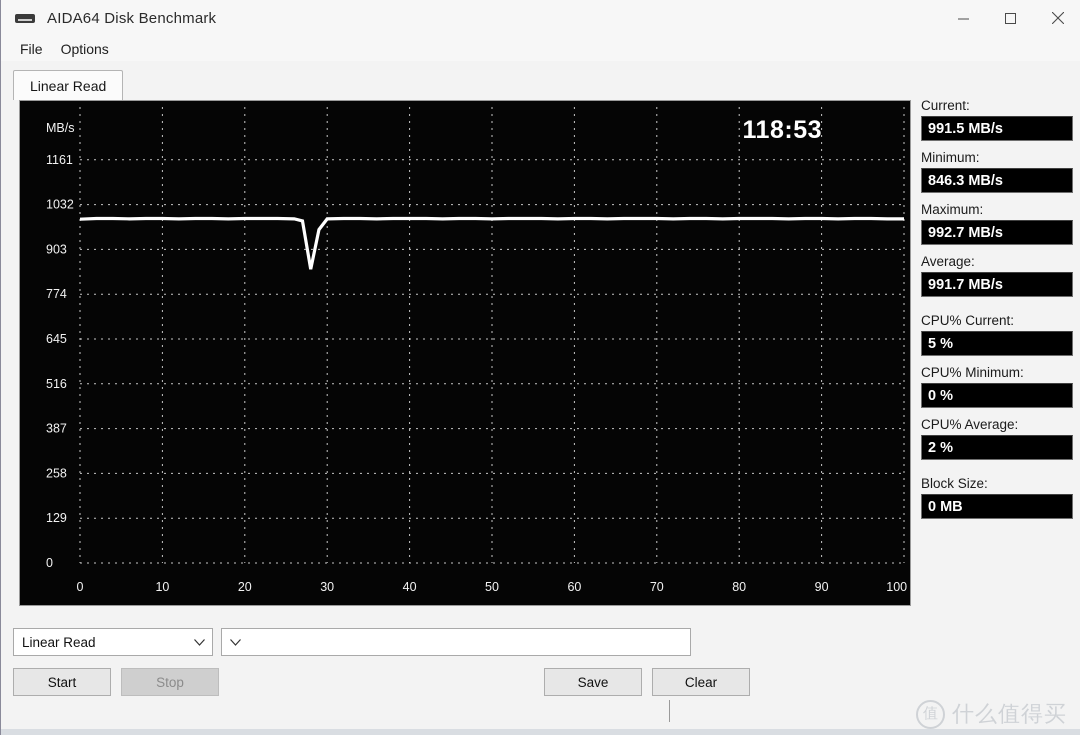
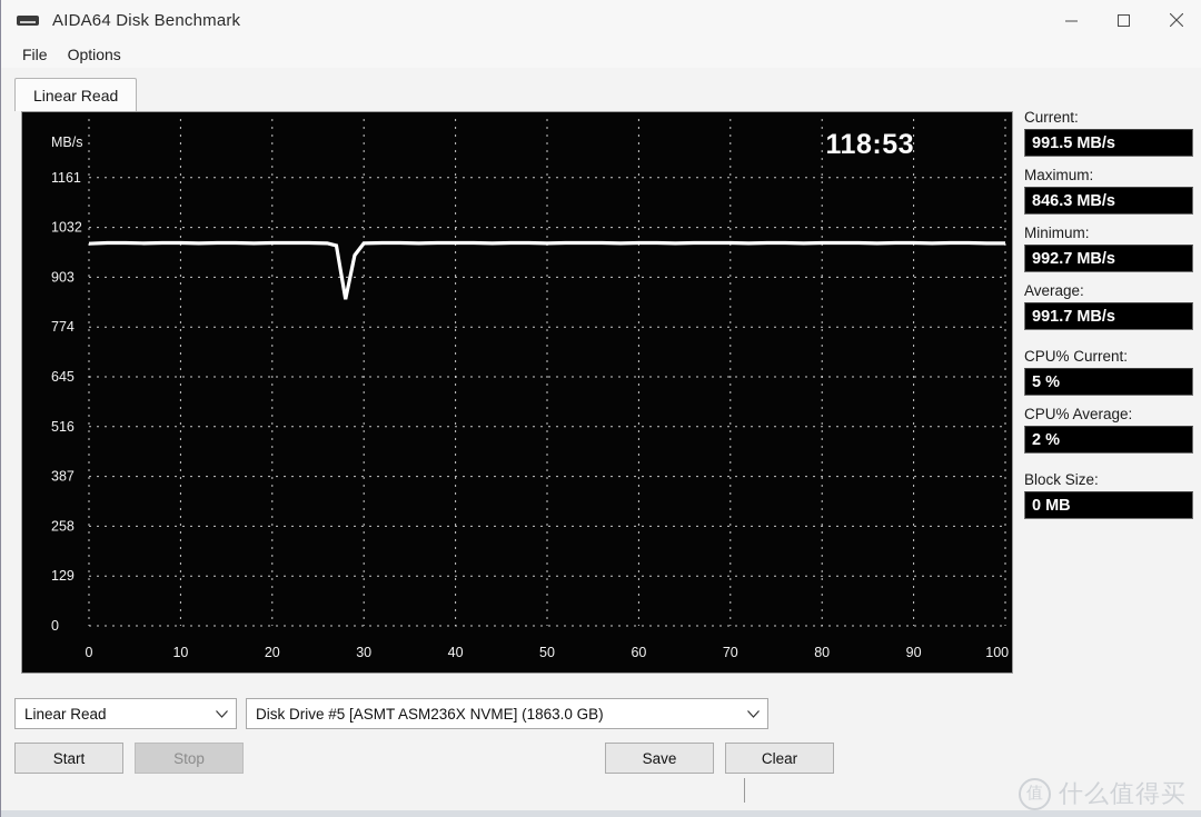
  AIDA64 Disk Benchmark
  File
  Options
  Linear Read
  MB/s
  0
  129
  258
  387
  516
  645
  774
  903
  1032
  1161
  0
  10
  20
  30
  40
  50
  60
  70
  80
  90
  100
  118:53
  Current:
  991.5 MB/s
- Minimum:
+ Maximum:
  846.3 MB/s
- Maximum:
+ Minimum:
  992.7 MB/s
  Average:
  991.7 MB/s
  CPU% Current:
  5 %
- CPU% Minimum:
- 0 %
  CPU% Average:
  2 %
  Block Size:
  0 MB
  Linear Read
+ Disk Drive #5 [ASMT ASM236X NVME] (1863.0 GB)
  Start
  Stop
  Save
  Clear
  值
  什么值得买
